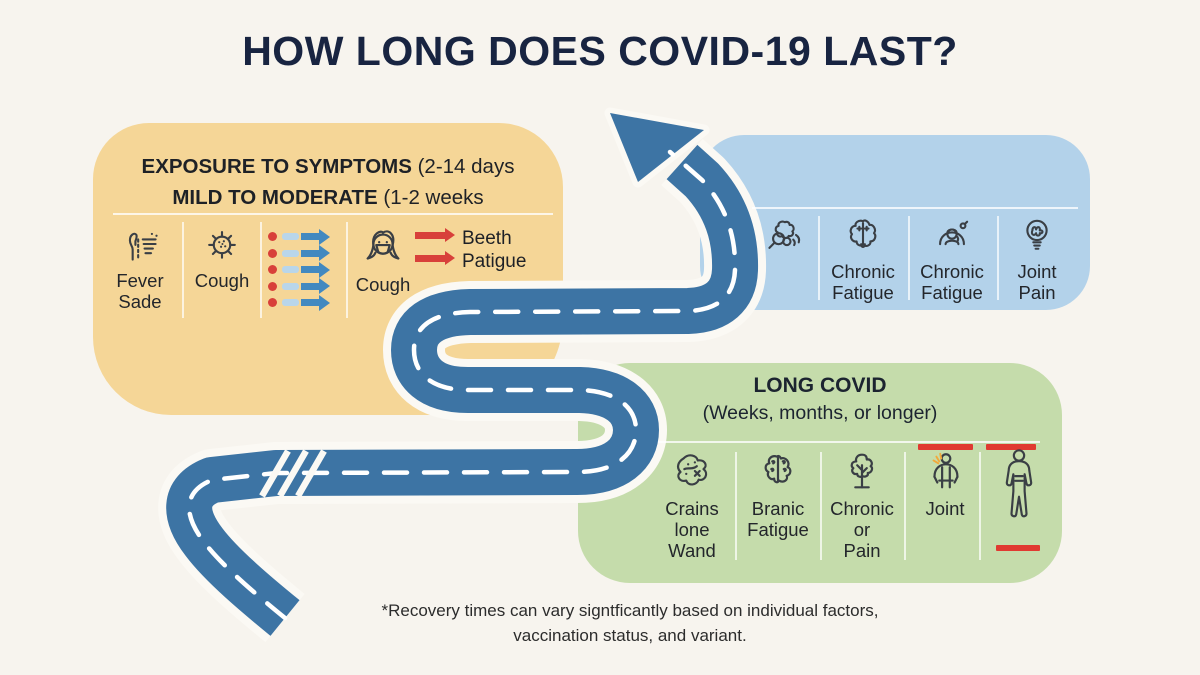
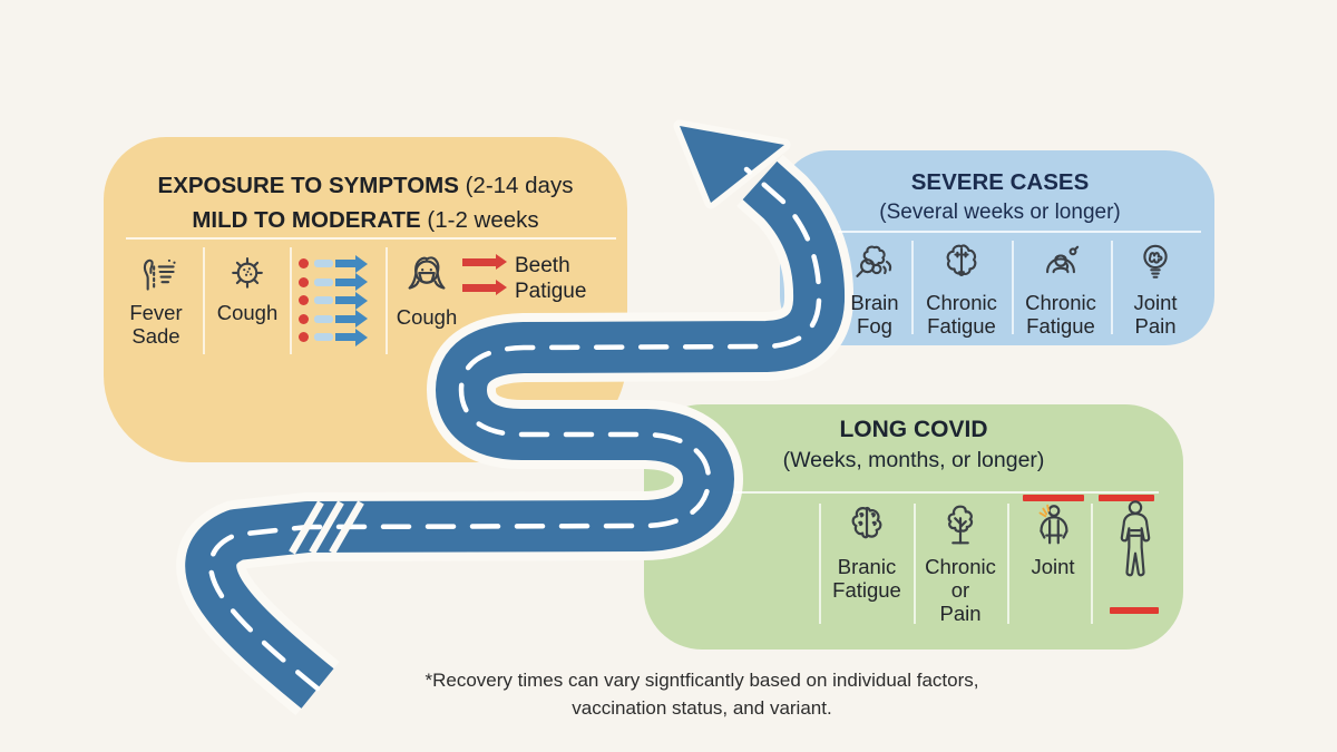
- HOW LONG DOES COVID-19 LAST?
  EXPOSURE TO SYMPTOMS (2-14 days
  MILD TO MODERATE (1-2 weeks
  Fever
  Sade
  Cough
  Cough
  Beeth
  Patigue
+ SEVERE CASES
+ (Several weeks or longer)
+ Brain
+ Fog
  Chronic
  Fatigue
  Chronic
  Fatigue
  Joint
  Pain
  LONG COVID
  (Weeks, months, or longer)
- Crains
- lone
- Wand
  Branic
  Fatigue
  Chronic
  or
  Pain
  Joint
  *Recovery times can vary signtficantly based on individual factors,
  vaccination status, and variant.
